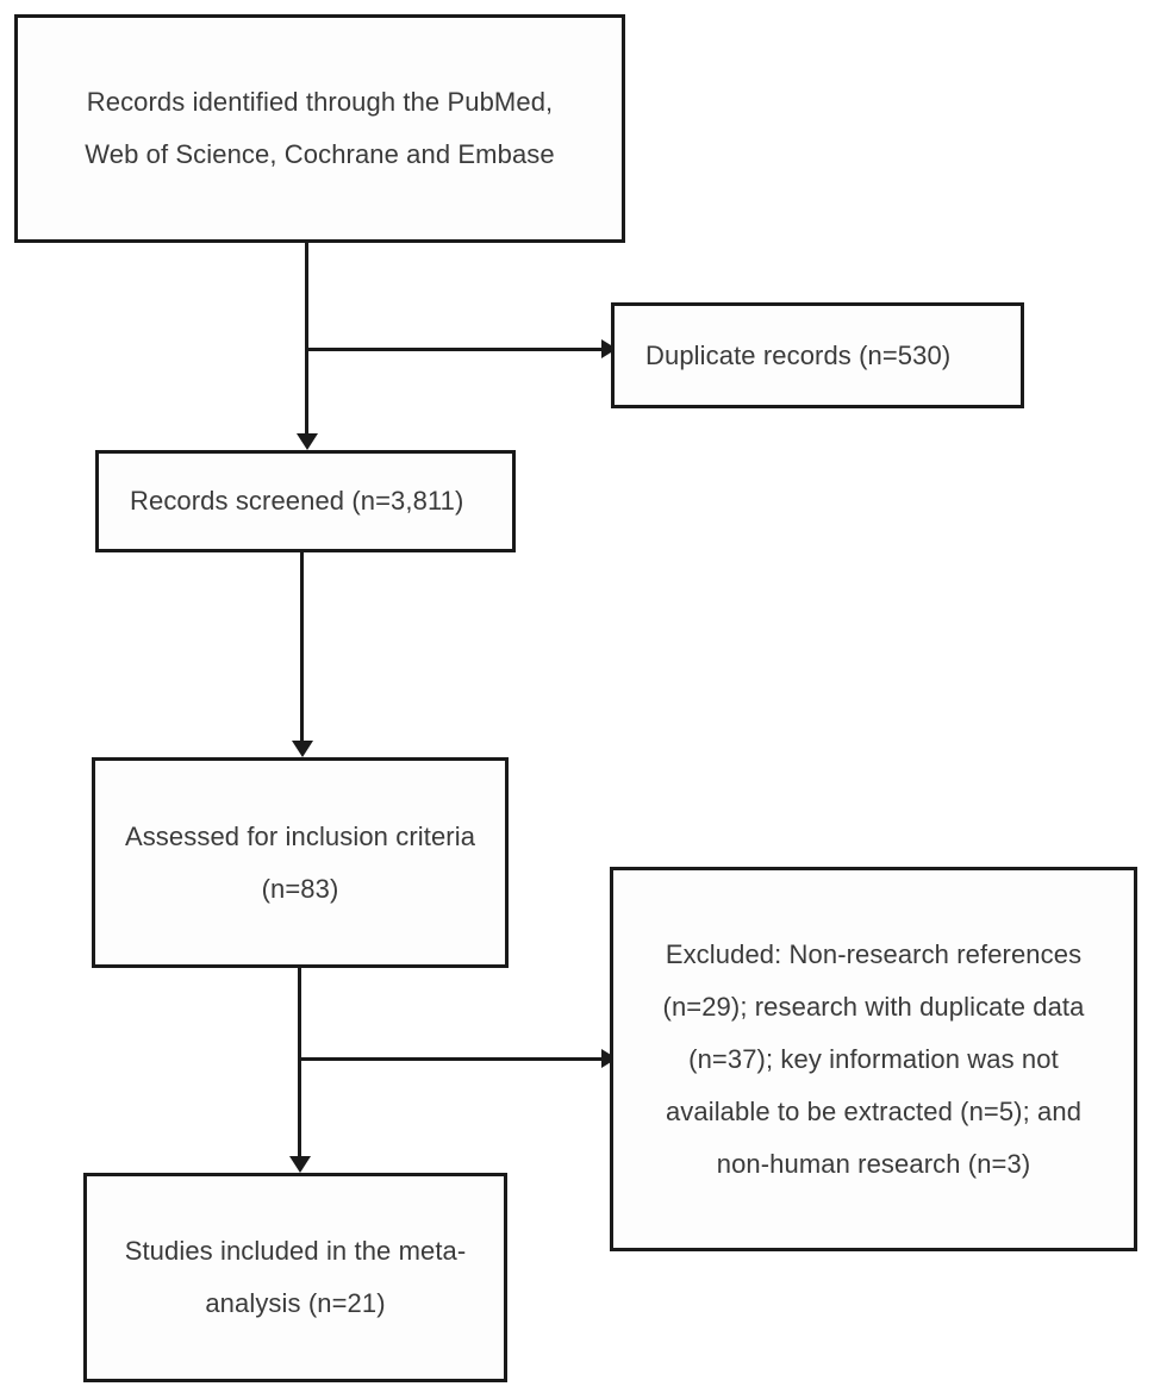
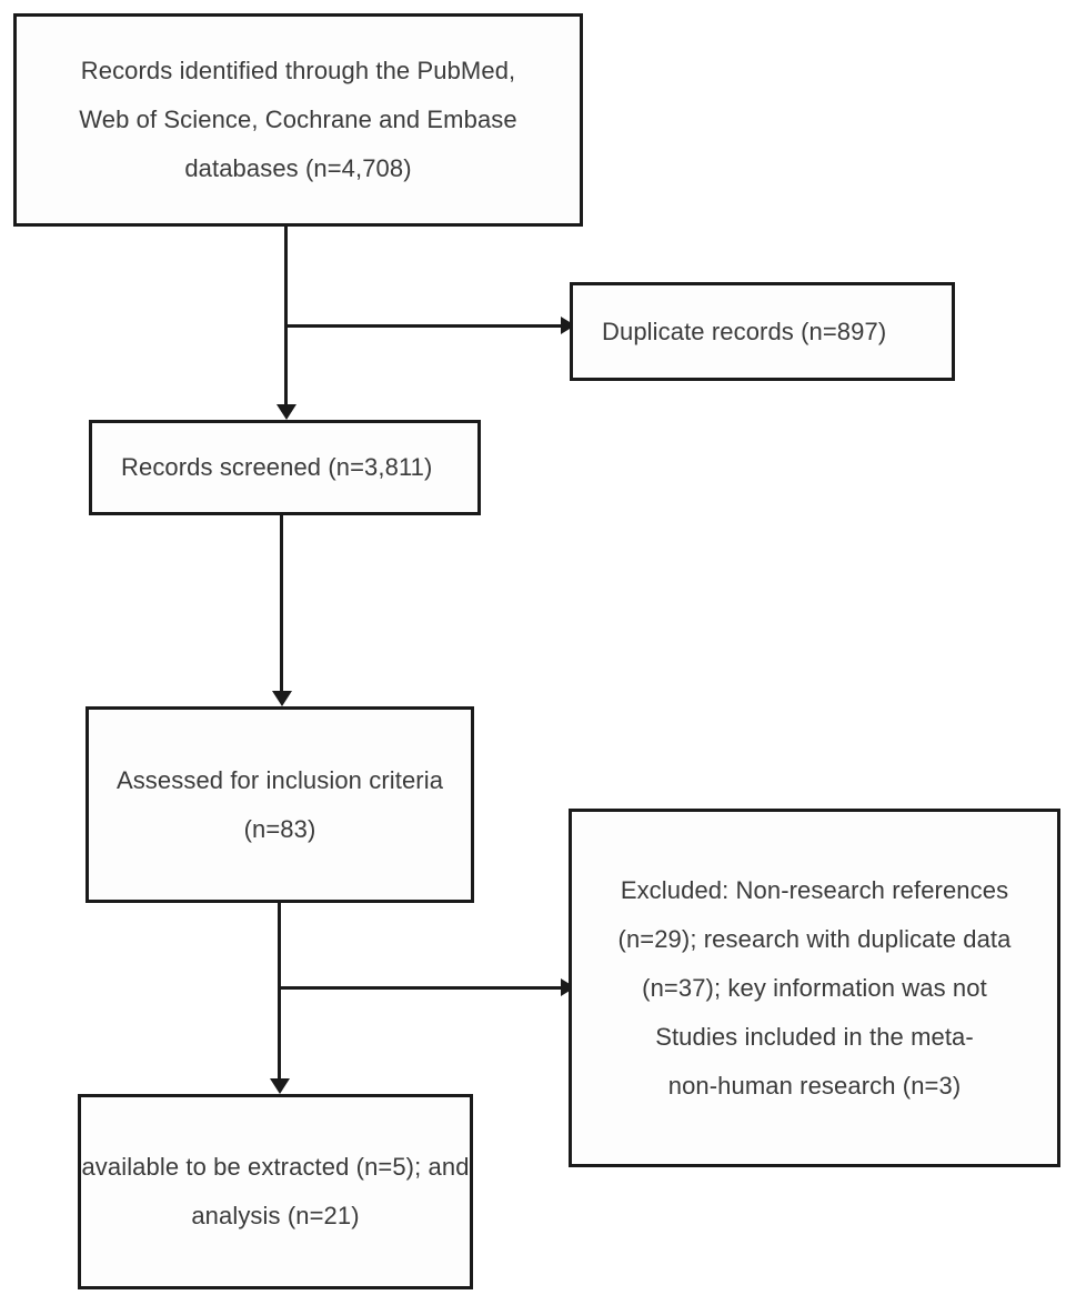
  Records identified through the PubMed,
  Web of Science, Cochrane and Embase
+ databases (n=4,708)
- Duplicate records (n=530)
+ Duplicate records (n=897)
  Records screened (n=3,811)
  Assessed for inclusion criteria
  (n=83)
  Excluded: Non-research references
  (n=29); research with duplicate data
  (n=37); key information was not
- available to be extracted (n=5); and
+ Studies included in the meta-
  non-human research (n=3)
- Studies included in the meta-
+ available to be extracted (n=5); and
  analysis (n=21)
